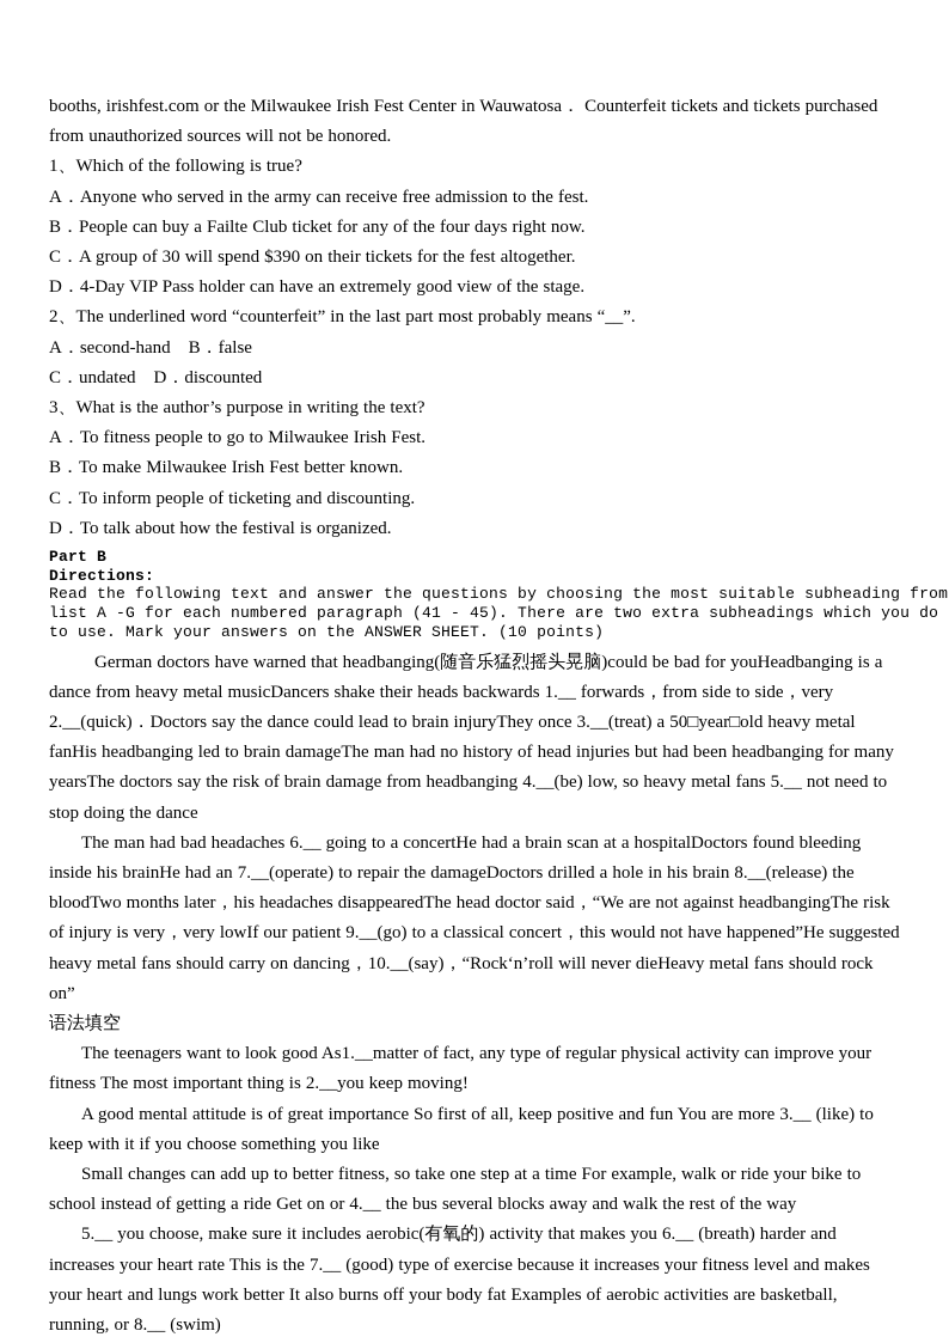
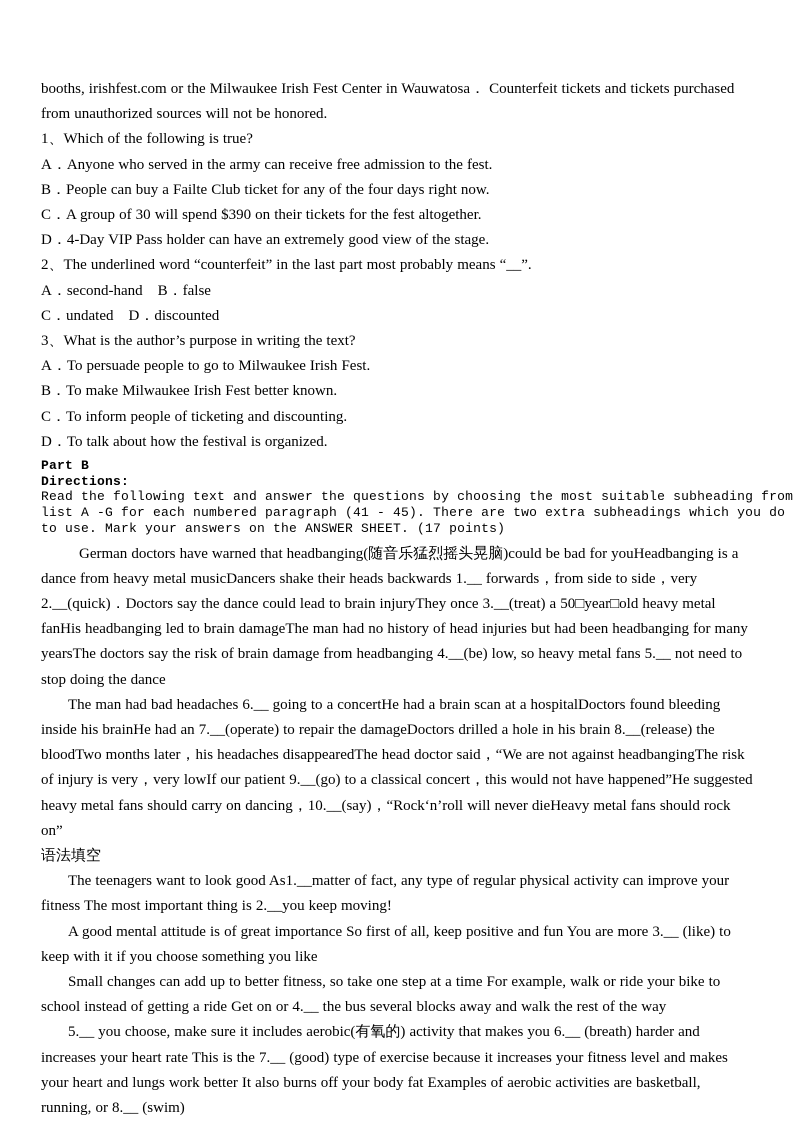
  booths, irishfest.com or the Milwaukee Irish Fest Center in Wauwatosa． Counterfeit tickets and tickets purchased from unauthorized sources will not be honored.
  1、Which of the following is true?
  A．Anyone who served in the army can receive free admission to the fest.
  B．People can buy a Failte Club ticket for any of the four days right now.
  C．A group of 30 will spend $390 on their tickets for the fest altogether.
  D．4-Day VIP Pass holder can have an extremely good view of the stage.
  2、The underlined word “counterfeit” in the last part most probably means “__”.
  A．second-hand B．false
  C．undated D．discounted
  3、What is the author’s purpose in writing the text?
- A．To fitness people to go to Milwaukee Irish Fest.
+ A．To persuade people to go to Milwaukee Irish Fest.
  B．To make Milwaukee Irish Fest better known.
  C．To inform people of ticketing and discounting.
  D．To talk about how the festival is organized.
  Part B
  Directions:
  Read the following text and answer the questions by choosing the most suitable subheading from
  list A -G for each numbered paragraph (41 - 45). There are two extra subheadings which you do
- to use. Mark your answers on the ANSWER SHEET. (10 points)
+ to use. Mark your answers on the ANSWER SHEET. (17 points)
  German doctors have warned that headbanging(随音乐猛烈摇头晃脑)could be bad for youHeadbanging is a dance from heavy metal musicDancers shake their heads backwards 1.__ forwards，from side to side，very 2.__(quick)．Doctors say the dance could lead to brain injuryThey once 3.__(treat) a 50□year□old heavy metal fanHis headbanging led to brain damageThe man had no history of head injuries but had been headbanging for many yearsThe doctors say the risk of brain damage from headbanging 4.__(be) low, so heavy metal fans 5.__ not need to stop doing the dance
  The man had bad headaches 6.__ going to a concertHe had a brain scan at a hospitalDoctors found bleeding inside his brainHe had an 7.__(operate) to repair the damageDoctors drilled a hole in his brain 8.__(release) the bloodTwo months later，his headaches disappearedThe head doctor said，“We are not against headbangingThe risk of injury is very，very lowIf our patient 9.__(go) to a classical concert，this would not have happened”He suggested heavy metal fans should carry on dancing，10.__(say)，“Rock‘n’roll will never dieHeavy metal fans should rock on”
  语法填空
  The teenagers want to look good As1.__matter of fact, any type of regular physical activity can improve your fitness The most important thing is 2.__you keep moving!
  A good mental attitude is of great importance So first of all, keep positive and fun You are more 3.__ (like) to keep with it if you choose something you like
  Small changes can add up to better fitness, so take one step at a time For example, walk or ride your bike to school instead of getting a ride Get on or 4.__ the bus several blocks away and walk the rest of the way
  5.__ you choose, make sure it includes aerobic(有氧的) activity that makes you 6.__ (breath) harder and increases your heart rate This is the 7.__ (good) type of exercise because it increases your fitness level and makes your heart and lungs work better It also burns off your body fat Examples of aerobic activities are basketball, running, or 8.__ (swim)
